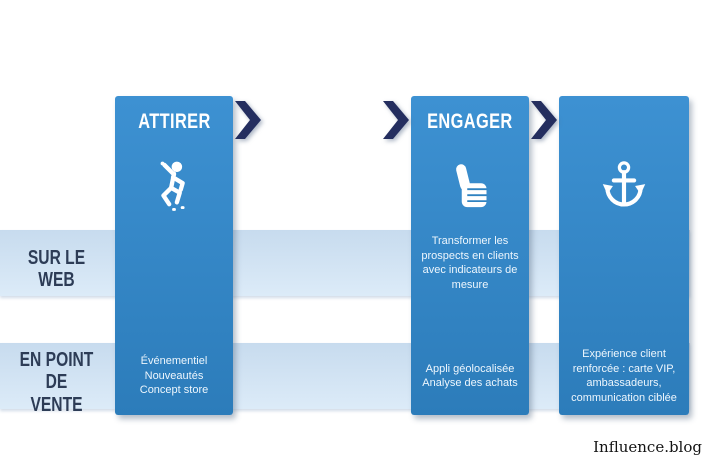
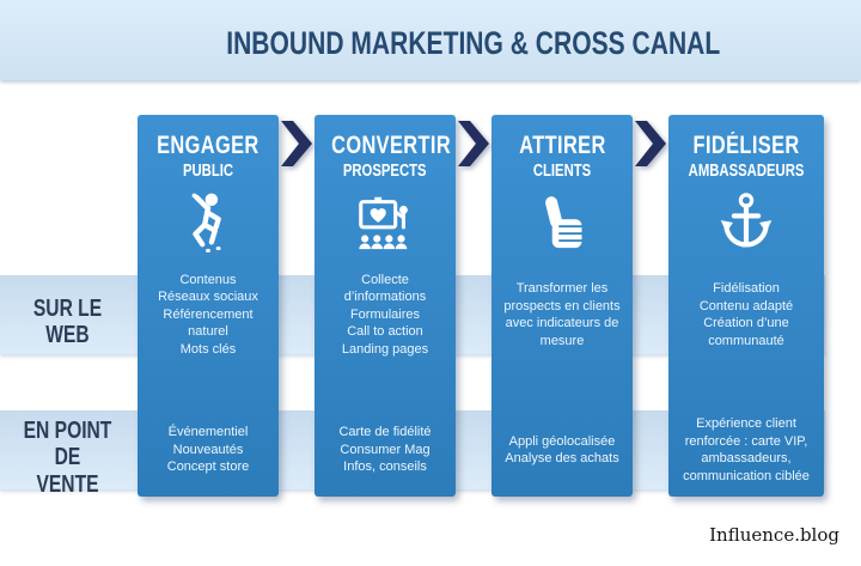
+ INBOUND MARKETING & CROSS CANAL
  SUR LE WEB
  EN POINT DE
  VENTE
- ATTIRER
+ ENGAGER
+ PUBLIC
+ Contenus
+ Réseaux sociaux
+ Référencement naturel
+ Mots clés
  Événementiel
  Nouveautés
  Concept store
+ CONVERTIR
+ PROSPECTS
+ Collecte d’informations
+ Formulaires
+ Call to action
+ Landing pages
+ Carte de fidélité
+ Consumer Mag
+ Infos, conseils
- ENGAGER
+ ATTIRER
+ CLIENTS
  Transformer les
  prospects en clients
  avec indicateurs de
  mesure
  Appli géolocalisée
  Analyse des achats
+ FIDÉLISER
+ AMBASSADEURS
+ Fidélisation
+ Contenu adapté
+ Création d’une
+ communauté
  Expérience client
  renforcée : carte VIP,
  ambassadeurs,
  communication ciblée
  Influence.blog
